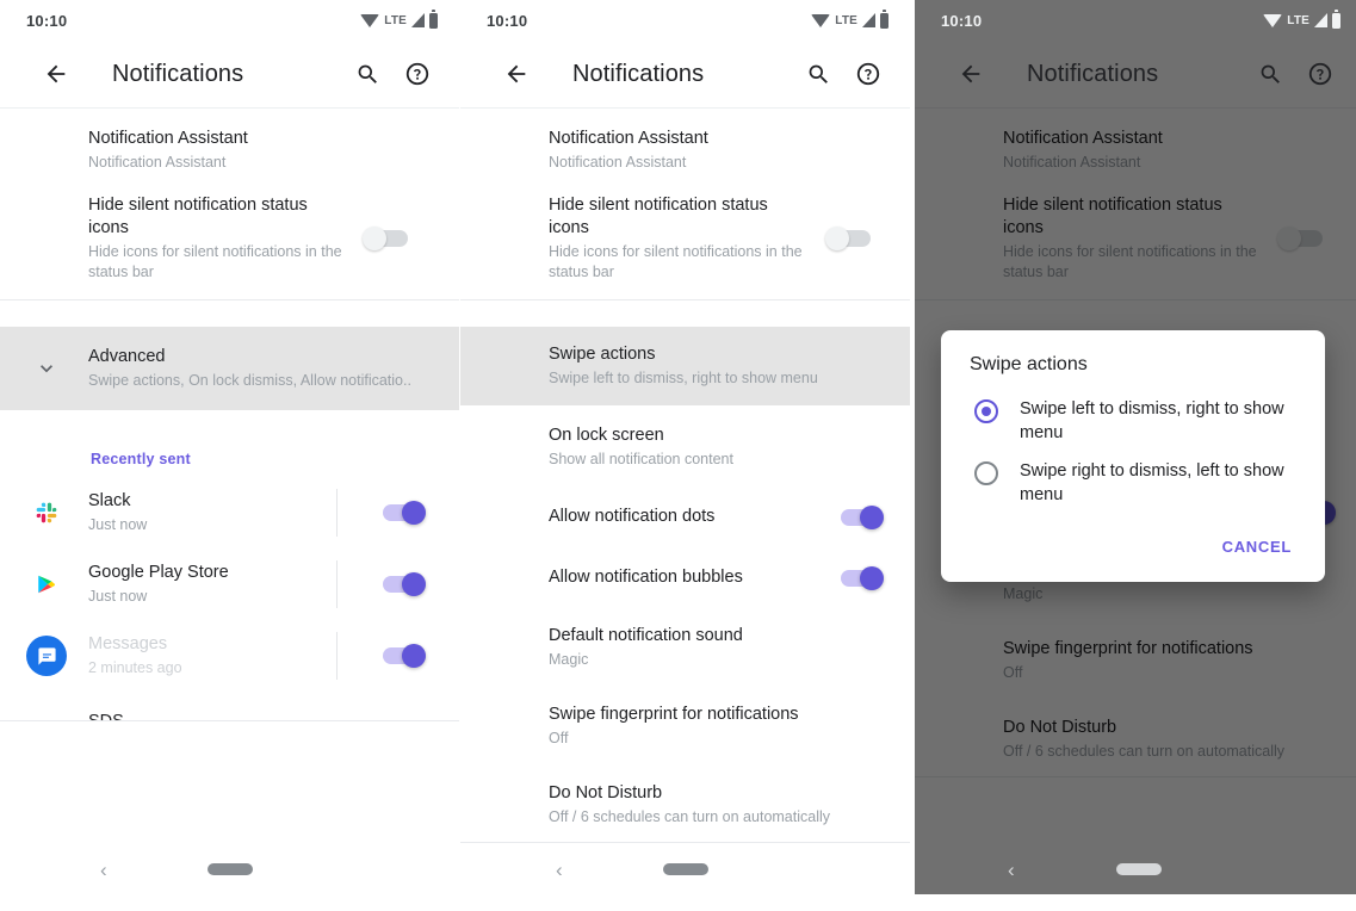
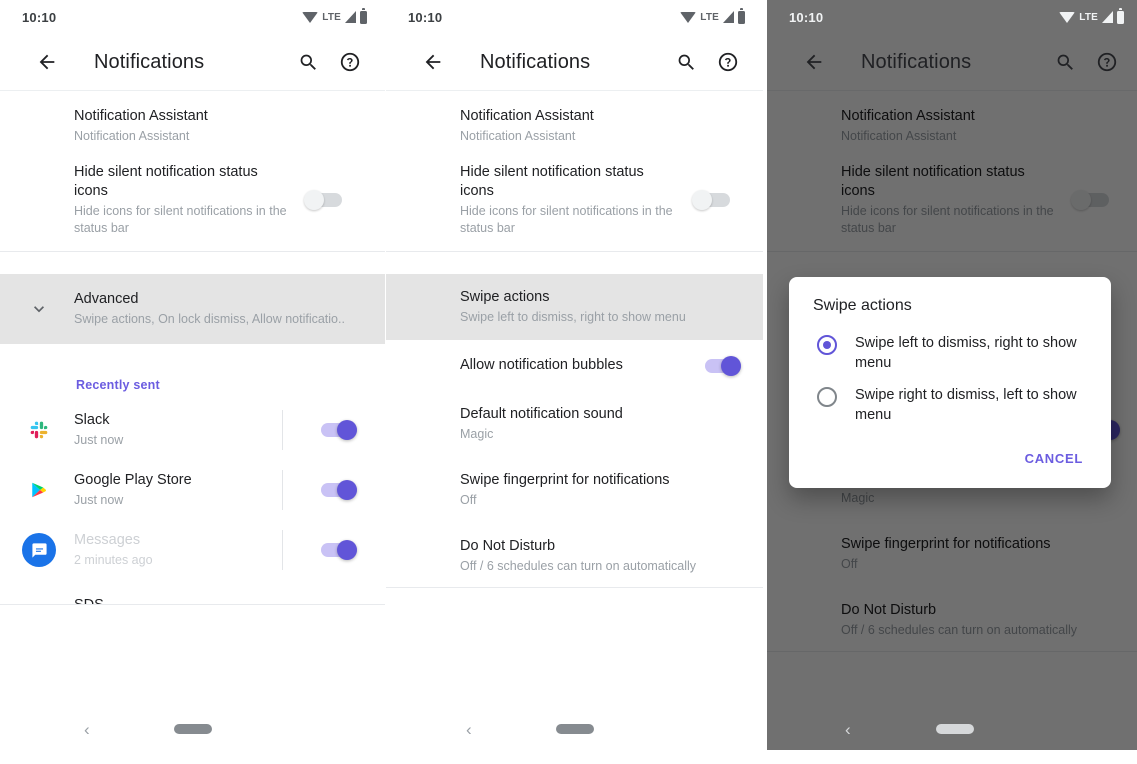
  10:10
  LTE
  Notifications
  Notification Assistant
  Notification Assistant
  Hide silent notification status icons
  Hide icons for silent notifications in the status bar
  Advanced
  Swipe actions, On lock dismiss, Allow notificatio..
  Recently sent
  Slack
  Just now
  Google Play Store
  Just now
  Messages
  2 minutes ago
  ‹
  10:10
  LTE
  Notifications
  Notification Assistant
  Notification Assistant
  Hide silent notification status icons
  Hide icons for silent notifications in the status bar
  Swipe actions
  Swipe left to dismiss, right to show menu
- On lock screen
- Show all notification content
- Allow notification dots
  Allow notification bubbles
  Default notification sound
  Magic
  Swipe fingerprint for notifications
  Off
  Do Not Disturb
  Off / 6 schedules can turn on automatically
  ‹
  10:10
  LTE
  Notifications
  Notification Assistant
  Notification Assistant
  Hide silent notification status icons
  Hide icons for silent notifications in the status bar
  Magic
  Swipe fingerprint for notifications
  Off
  Do Not Disturb
  Off / 6 schedules can turn on automatically
  Swipe actions
  Swipe left to dismiss, right to show menu
  Swipe right to dismiss, left to show menu
  CANCEL
  ‹
